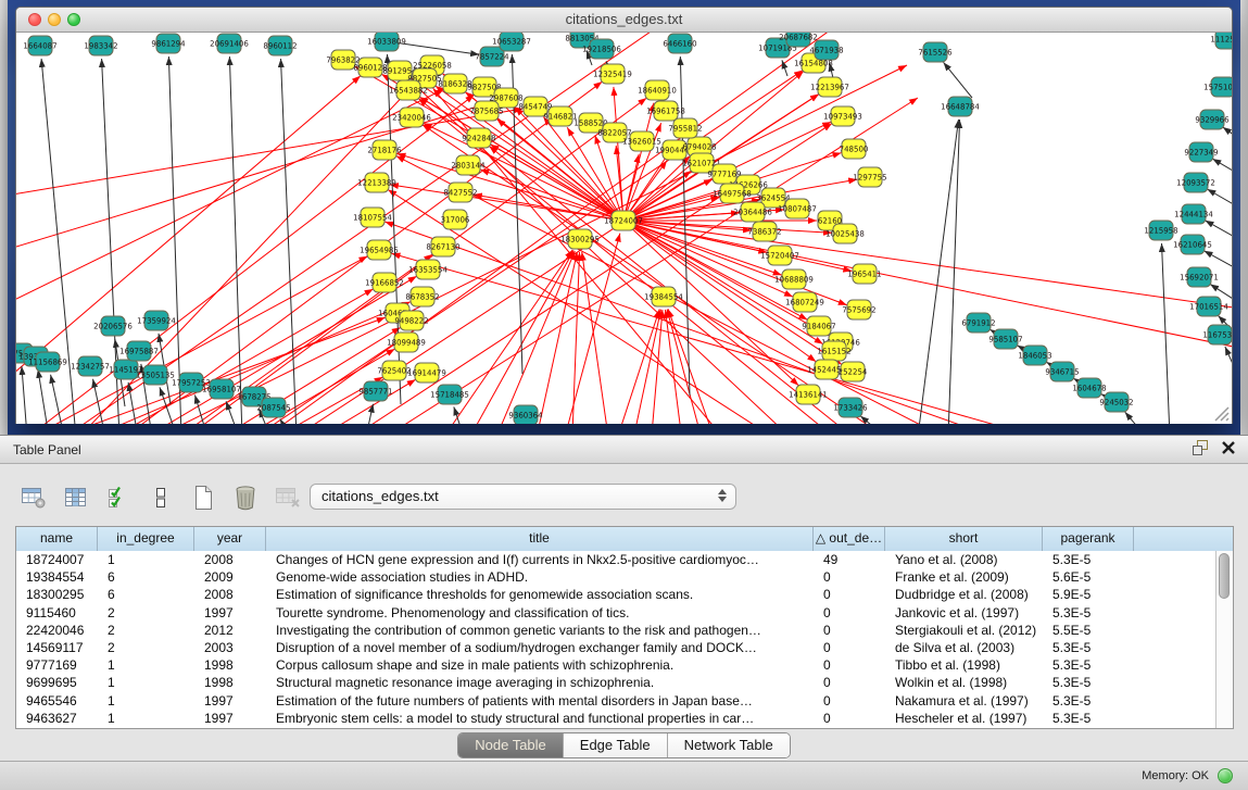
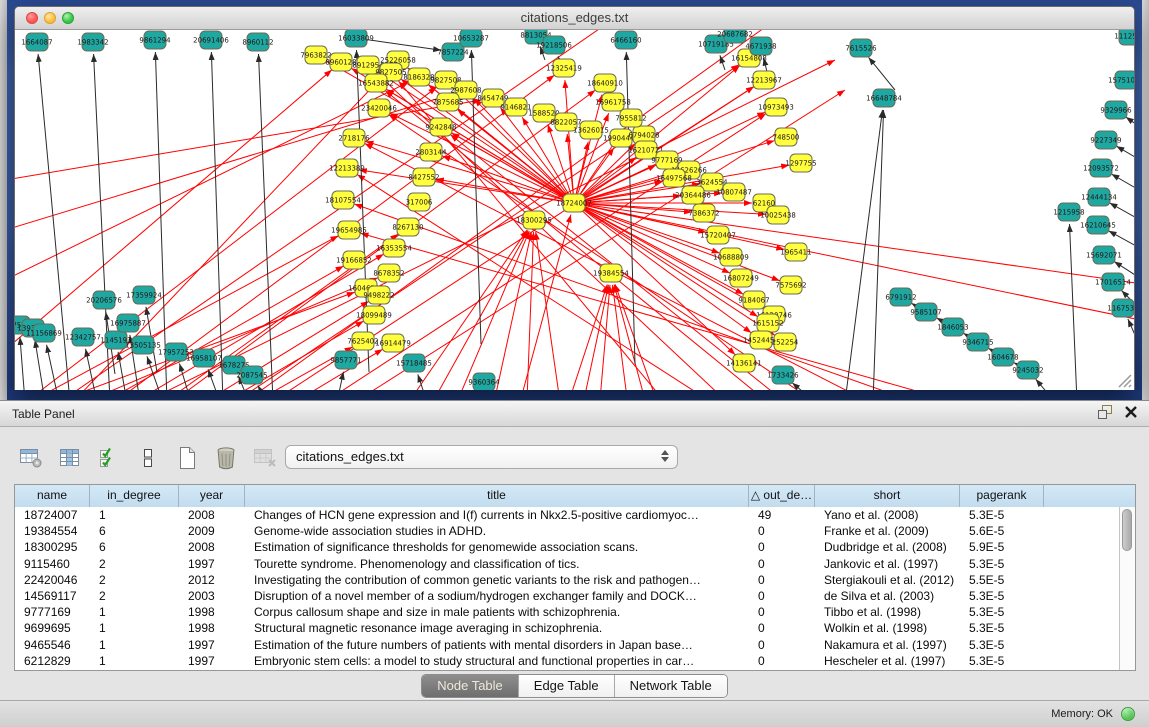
  citations_edges.txt
  18724007
  18300295
  19384554
  7963822
  8960128
  891295
  25226058
  9827505
  8186328
  9827508
  16543882
  2987608
  23420046
  8454749
  7875685
  9146821
  158852
  9242848
  8822057
  2718176
  13626015
  2803144
  1990444
  6794028
  12213389
  8427552
  1621072
  9777169
  18107554
  317006
  16497568
  3624554
  19654985
  8267130
  20364486
  10807487
  62160
  16353554
  7386372
  10025438
  19166852
  15720407
  8678352
  10688809
  9498222
  16807249
  9184067
  18099489
  1615152
  7625402
  16914479
  1452445
  252254
  14136141
  12325419
  18640910
  16961758
  7955812
  16154808
  12213967
  10973493
  748500
  7575692
  1297755
  1965411
  1664087
  1983342
  9861294
  20691406
  8960112
  16033809
  7857224
  10653287
  881305
  19218506
  6466160
  10719185
  20687682
  4671938
  7615526
  11156869
  12342757
  20206576
  1145193
  17359924
  16975887
  13505135
  17957253
  16958107
  167827
  9857771
  15718485
  1733426
  16648784
  157510
  9329966
  9227349
  12093572
  12444134
  1215958
  16210645
  15692071
  17016514
  116753
  6791912
  9585107
  1846053
  9346715
  1604678
  9245032
  2087545
  9360364
  Table Panel
  citations_edges.txt
  name
  in_degree
  year
  title
  △ out_de…
  short
  pagerank
  18724007
  1
  2008
  Changes of HCN gene expression and I(f) currents in Nkx2.5-positive cardiomyoc…
  49
  Yano et al. (2008)
  5.3E-5
  19384554
  6
  2009
  Genome-wide association studies in ADHD.
  0
  Franke et al. (2009)
  5.6E-5
  18300295
  6
  2008
  Estimation of significance thresholds for genomewide association scans.
  0
  Dudbridge et al. (2008)
  5.9E-5
  9115460
  2
  1997
  Tourette syndrome. Phenomenology and classification of tics.
  0
  Jankovic et al. (1997)
  5.3E-5
  22420046
  2
  2012
  Investigating the contribution of common genetic variants to the risk and pathogen…
  0
  Stergiakouli et al. (2012)
  5.5E-5
  14569117
  2
  2003
  Disruption of a novel member of a sodium/hydrogen exchanger family and DOCK…
  0
  de Silva et al. (2003)
  5.3E-5
  9777169
  1
  1998
  Corpus callosum shape and size in male patients with schizophrenia.
  0
  Tibbo et al. (1998)
  5.3E-5
  9699695
  1
  1998
  Structural magnetic resonance image averaging in schizophrenia.
  0
  Wolkin et al. (1998)
  5.3E-5
  9465546
  1
  1997
  Estimation of the future numbers of patients with mental disorders in Japan base…
  0
  Nakamura et al. (1997)
  5.3E-5
- 9463627
+ 6212829
  1
  1997
  Embryonic stem cells: a model to study structural and functional properties in car…
  0
  Hescheler et al. (1997)
  5.3E-5
  Node Table
  Edge Table
  Network Table
  Memory: OK
